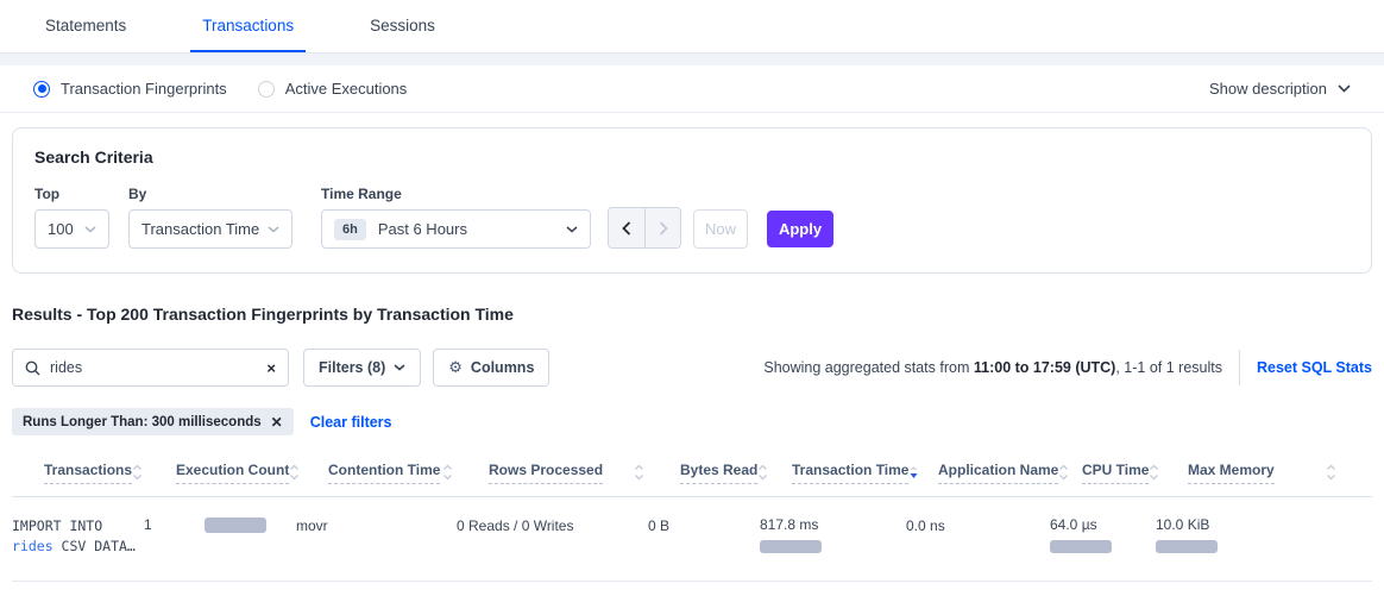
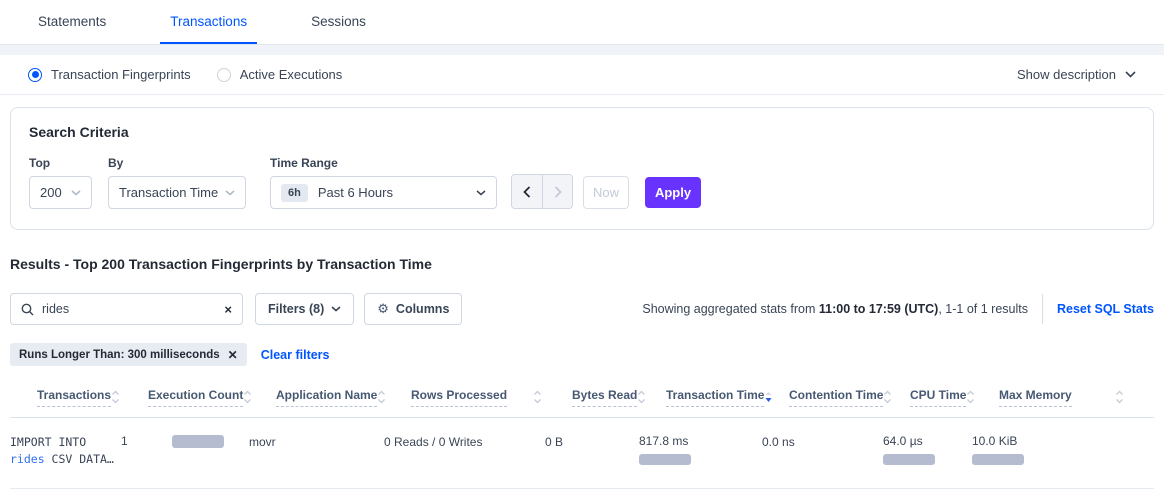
  Statements
  Transactions
  Sessions
  Transaction Fingerprints
  Active Executions
  Show description
  Search Criteria
  Top
- 100
+ 200
  By
  Transaction Time
  Time Range
  6h
  Past 6 Hours
  Now
  Apply
  Results - Top 200 Transaction Fingerprints by Transaction Time
  rides
  ×
  Filters (8)
  ⚙
  Columns
  Showing aggregated stats from 11:00 to 17:59 (UTC), 1-1 of 1 results
  Reset SQL Stats
  Runs Longer Than: 300 milliseconds
  ✕
  Clear filters
  Transactions
  Execution Count
- Contention Time
+ Application Name
  Rows Processed
  Bytes Read
  Transaction Time
- Application Name
+ Contention Time
  CPU Time
  Max Memory
  IMPORT INTO
  rides CSV DATA…
  1
  movr
  0 Reads / 0 Writes
  0 B
  817.8 ms
  0.0 ns
  64.0 µs
  10.0 KiB
